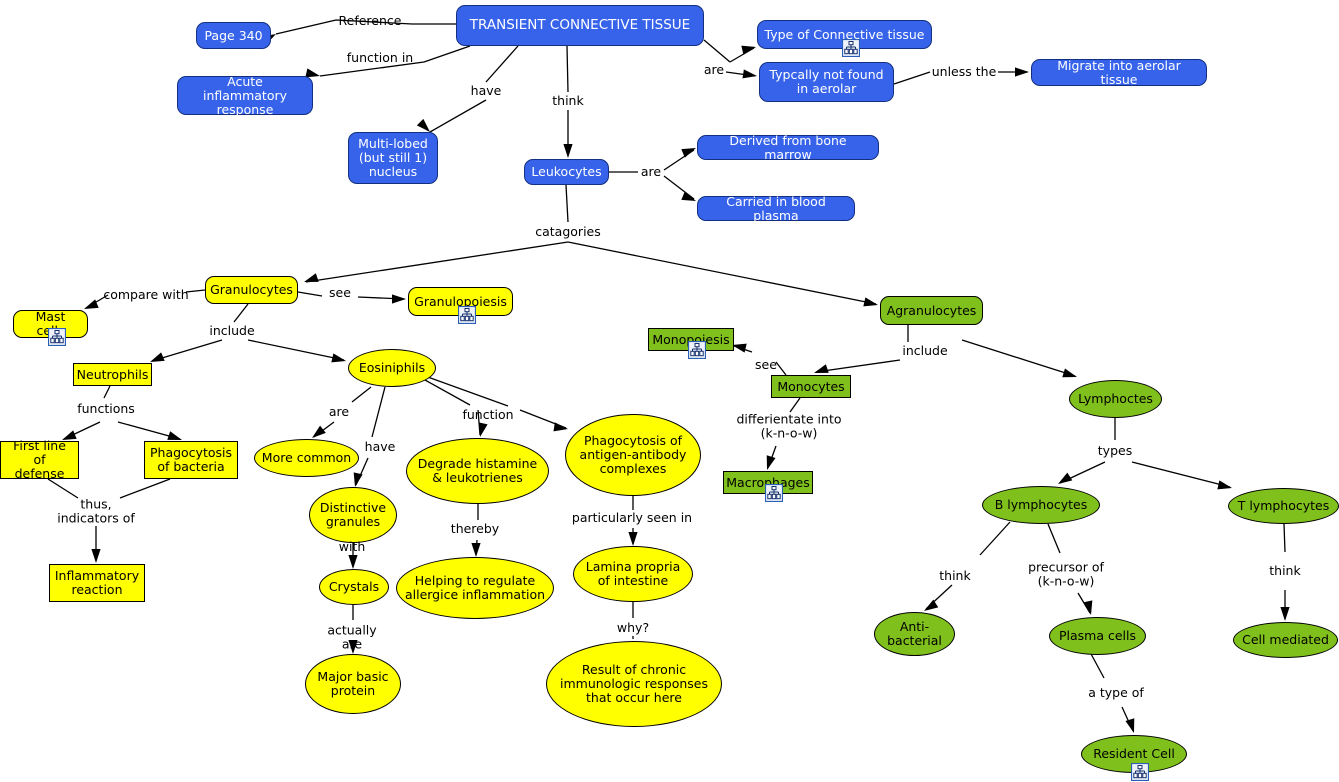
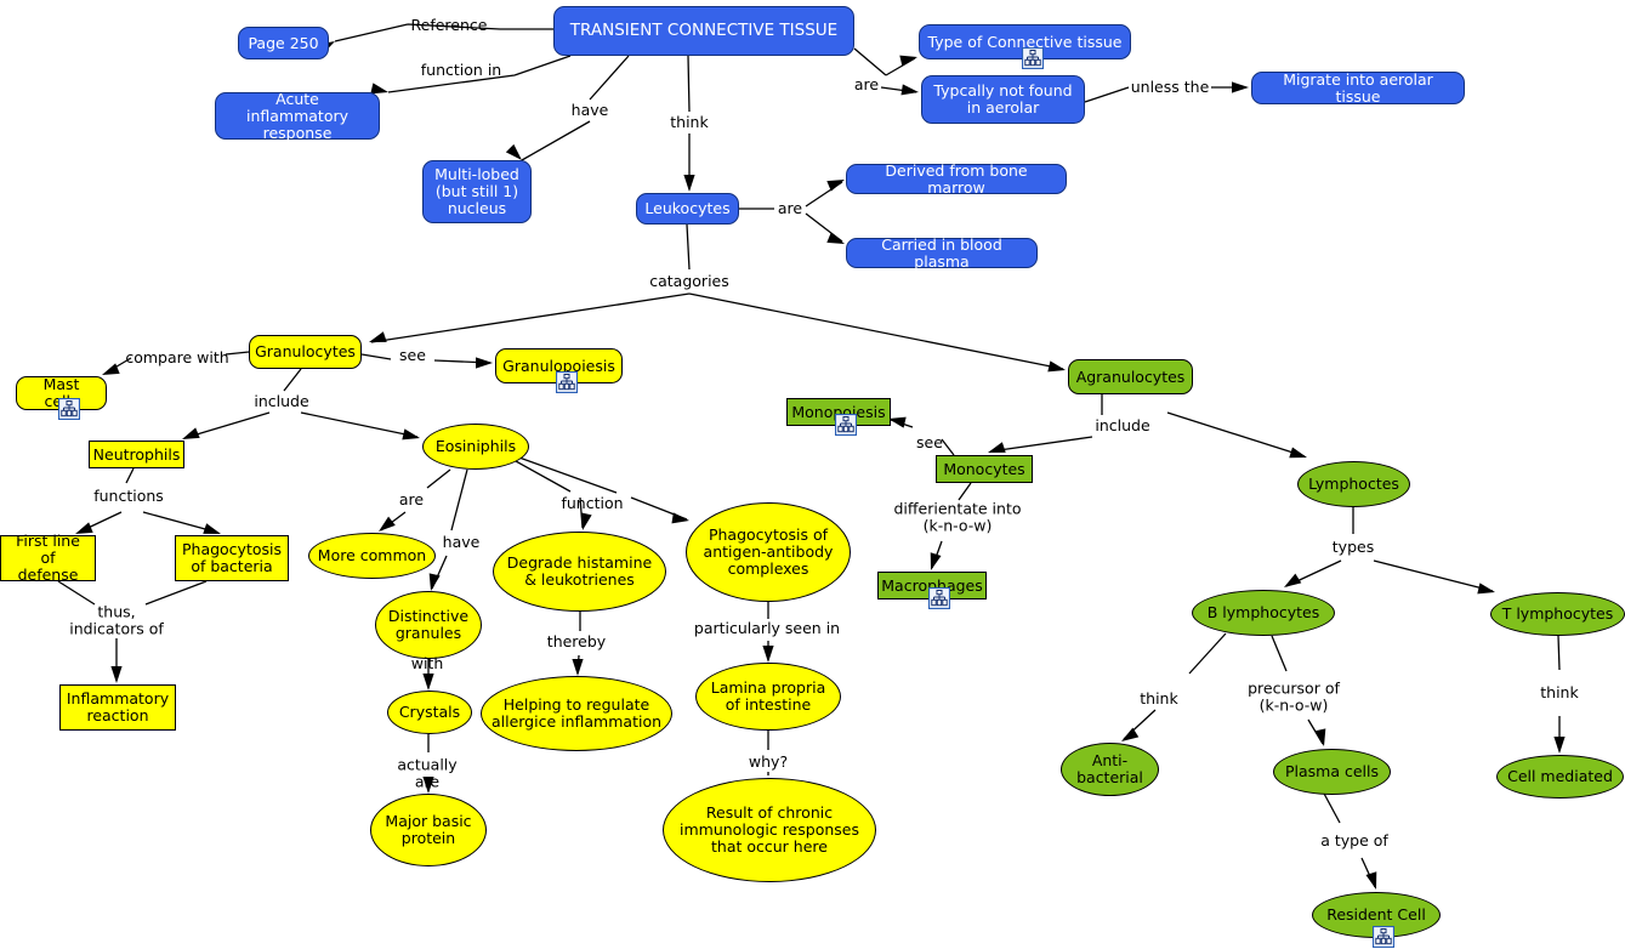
  TRANSIENT CONNECTIVE TISSUE
- Page 340
+ Page 250
  Acute inflammatory
  response
  Multi-lobed
  (but still 1)
  nucleus
  Leukocytes
  Type of Connective tissue
  Typcally not found
  in aerolar
  Migrate into aerolar tissue
  Derived from bone marrow
  Carried in blood plasma
  Granulocytes
  Granulopoiesis
  Neutrophils
  Eosiniphils
  First line of
  defense
  Phagocytosis
  of bacteria
  Inflammatory
  reaction
  More common
  Distinctive
  granules
  Crystals
  Major basic
  protein
  Degrade histamine
  & leukotrienes
  Helping to regulate
  allergice inflammation
  Phagocytosis of
  antigen-antibody
  complexes
  Lamina propria
  of intestine
  Result of chronic
  immunologic responses
  that occur here
  Agranulocytes
  Monopoiesis
  Monocytes
  Macrophages
  Lymphoctes
  B lymphocytes
  T lymphocytes
  Anti-
  bacterial
  Plasma cells
  Cell mediated
  Resident Cell
  Reference
  function in
  have
  think
  are
  unless the
  are
  catagories
  compare with
  see
  include
  functions
  thus,
  indicators of
  are
  have
  function
  with
  actually
  are
  thereby
  particularly seen in
  why?
  see
  include
  differientate into
  (k-n-o-w)
  types
  think
  precursor of
  (k-n-o-w)
  think
  a type of
